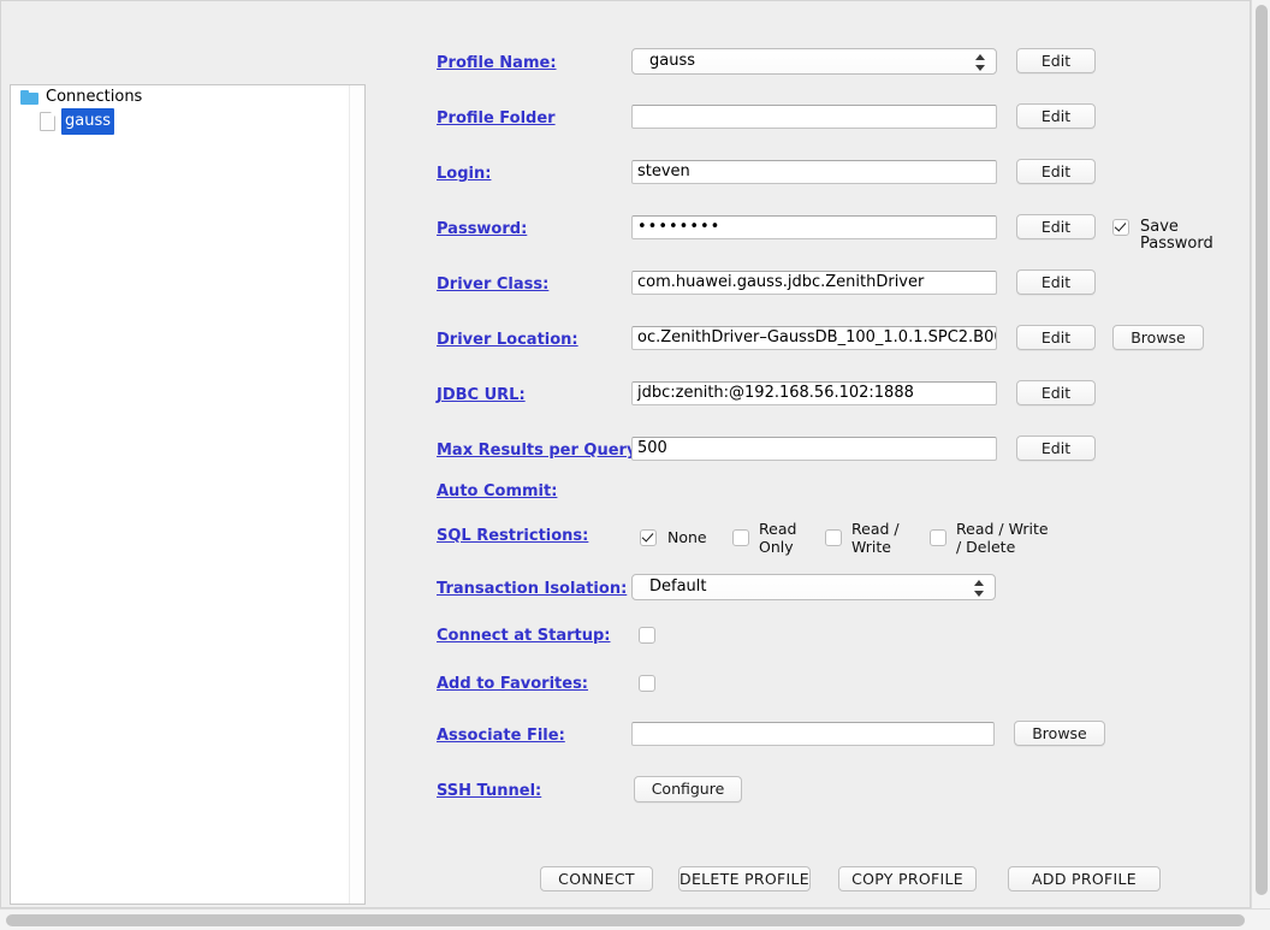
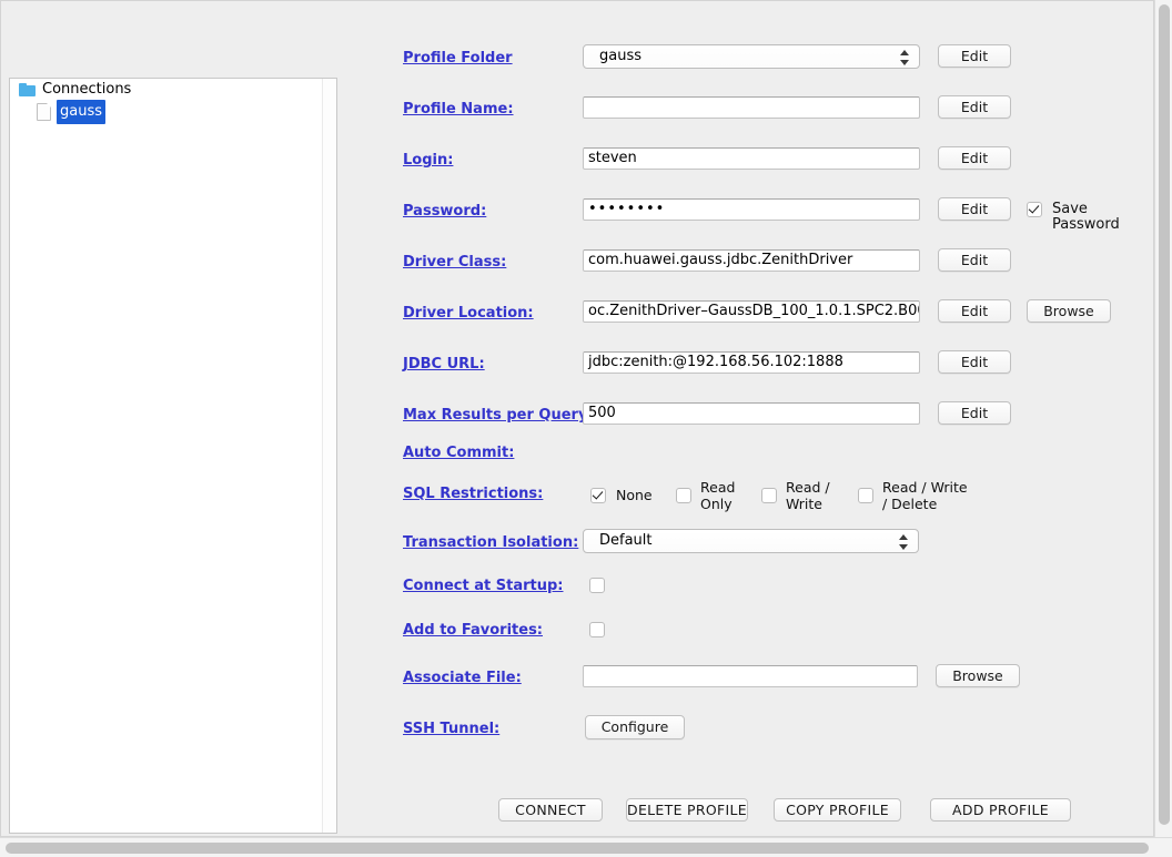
  Connections
  gauss
- Profile Name:
+ Profile Folder
  gauss
  Edit
- Profile Folder
+ Profile Name:
  Edit
  Login:
  steven
  Edit
  Password:
  ••••••••
  Edit
  Save Password
  Driver Class:
  com.huawei.gauss.jdbc.ZenithDriver
  Edit
  Driver Location:
  oc.ZenithDriver–GaussDB_100_1.0.1.SPC2.B0
  Edit
  Browse
  JDBC URL:
  jdbc:zenith:@192.168.56.102:1888
  Edit
  Max Results per Quer
  500
  Edit
  Auto Commit:
  SQL Restrictions:
  None
  Read
  Only
  Read /
  Write
  Read / Write
  / Delete
  Transaction Isolation:
  Default
  Connect at Startup:
  Add to Favorites:
  Associate File:
  Browse
  SSH Tunnel:
  Configure
  CONNECT
  DELETE PROFILE
  COPY PROFILE
  ADD PROFILE
